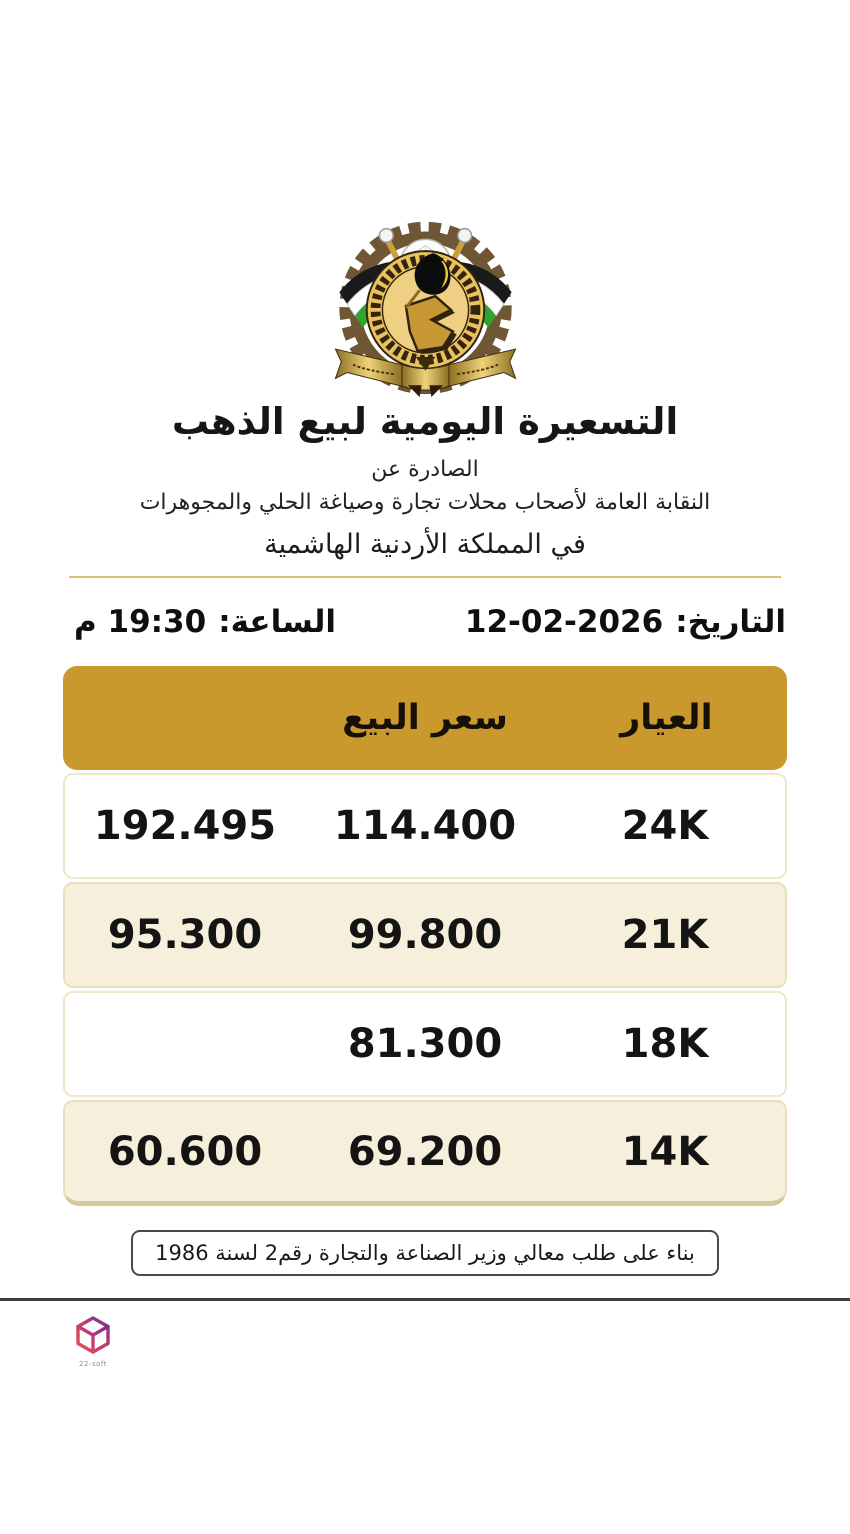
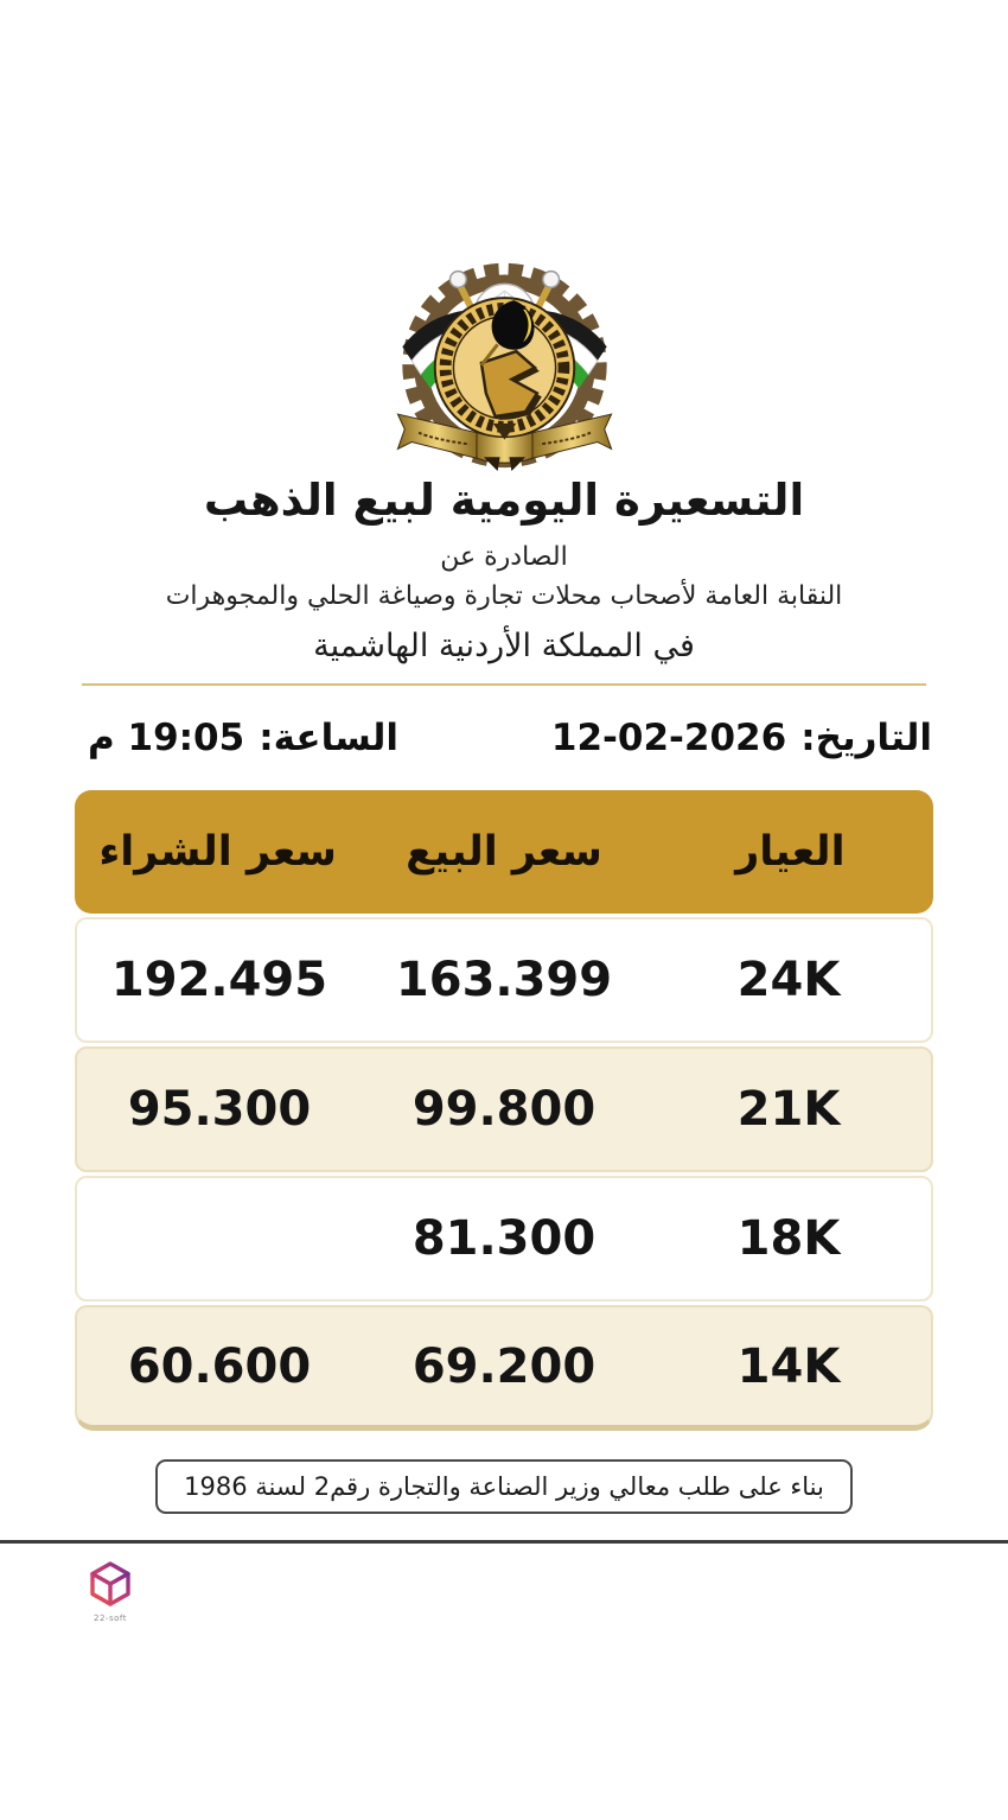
  التسعيرة اليومية لبيع الذهب
  الصادرة عن
  النقابة العامة لأصحاب محلات تجارة وصياغة الحلي والمجوهرات
  في المملكة الأردنية الهاشمية
  التاريخ:
  12-02-2026
  الساعة:
- 19:30 م
+ 19:05 م
  العيار
  سعر البيع
+ سعر الشراء
  24K
- 114.400
+ 163.399
  192.495
  21K
  99.800
  95.300
  18K
  81.300
  14K
  69.200
  60.600
  بناء على طلب معالي وزير الصناعة والتجارة رقم2 لسنة 1986
  22-soft
